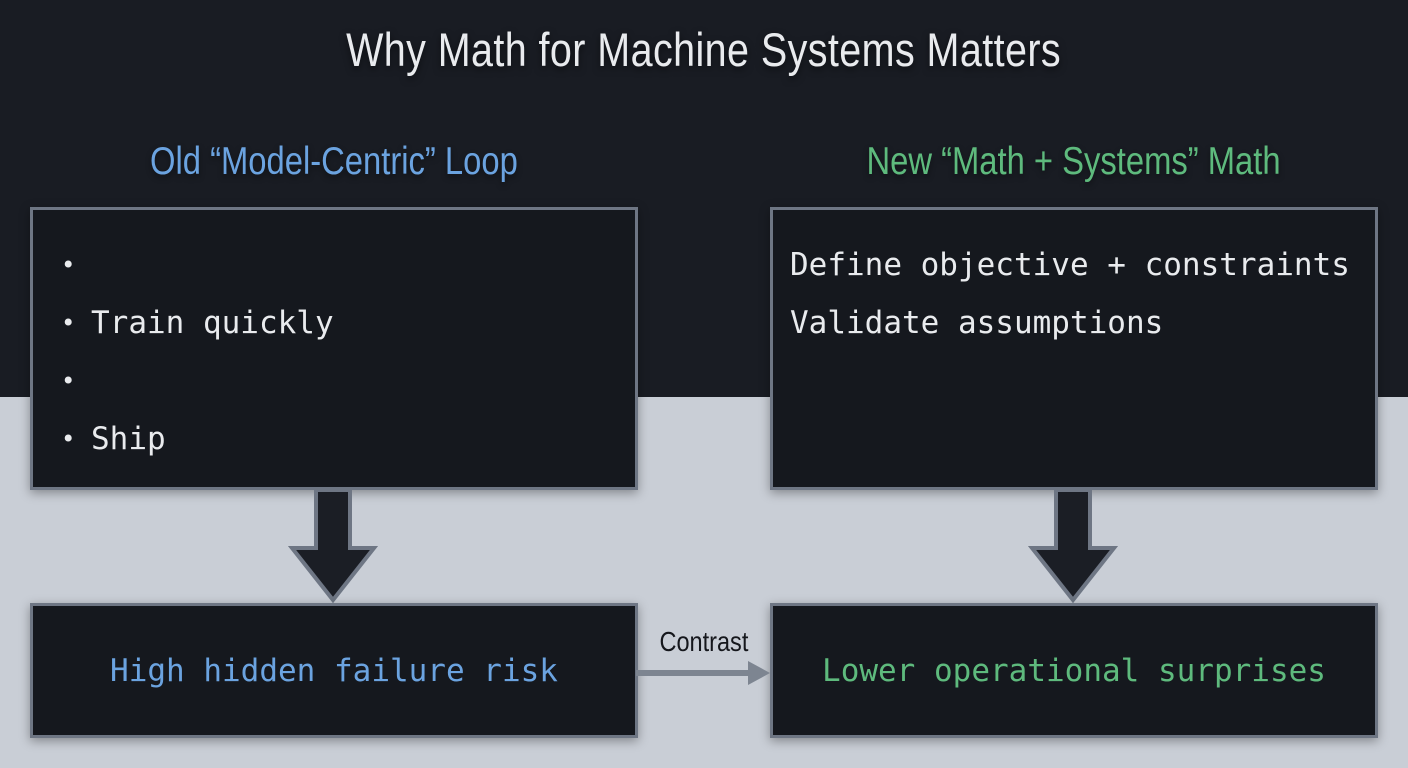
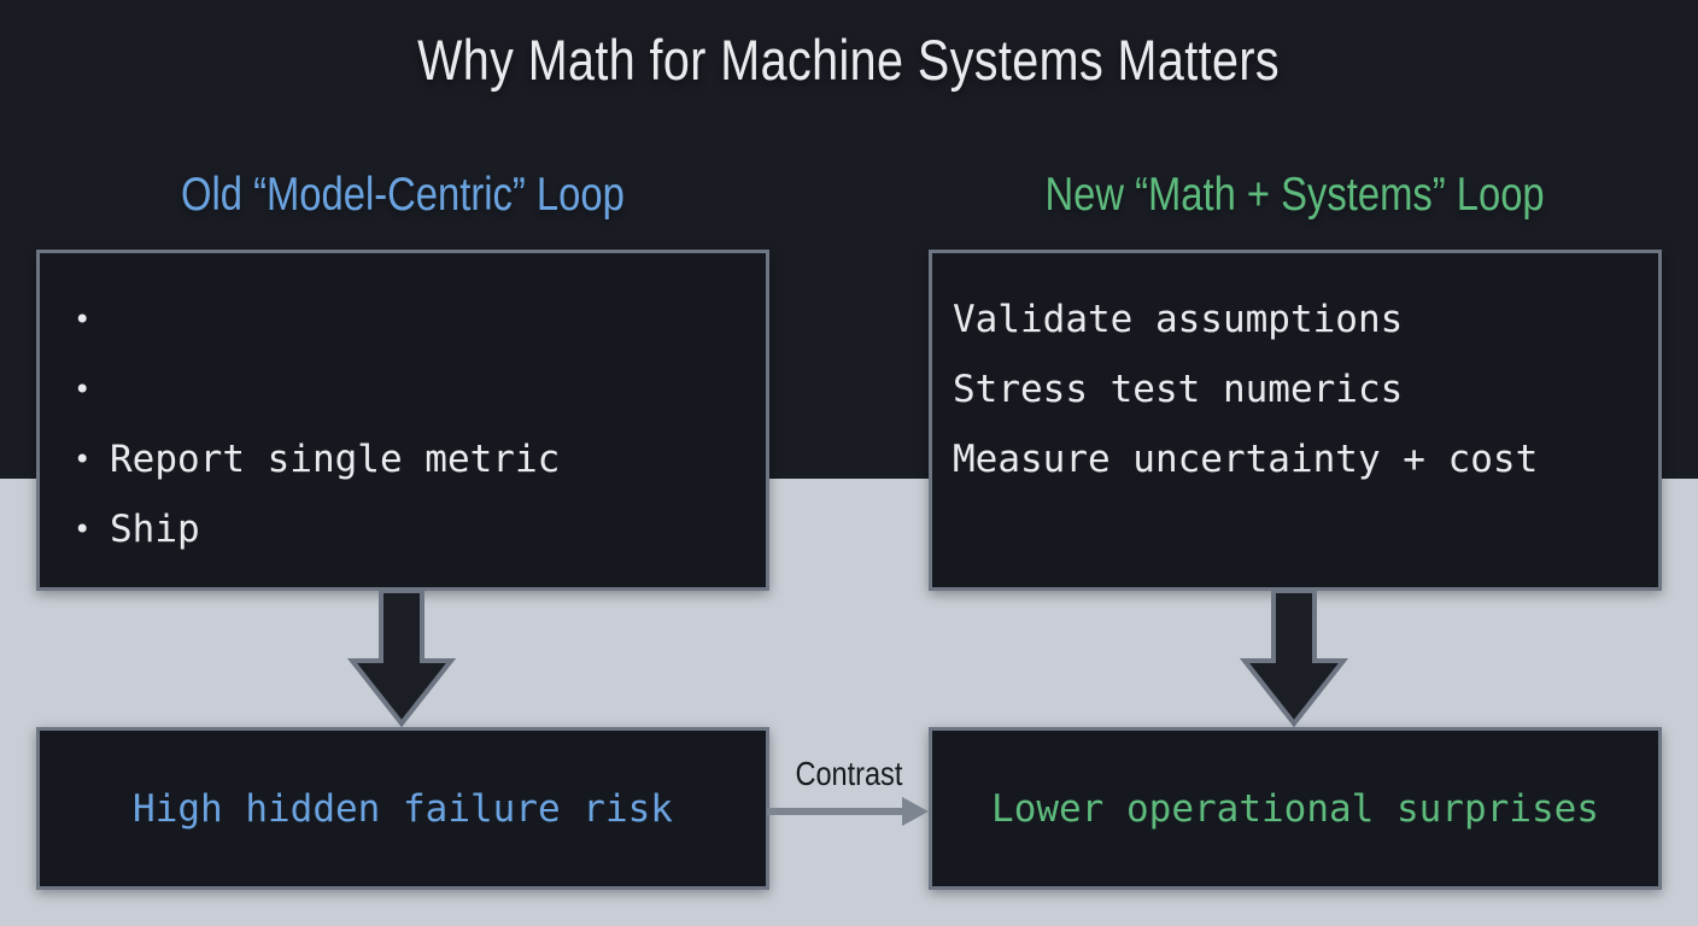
  Why Math for Machine Systems Matters
  Old “Model-Centric” Loop
- New “Math + Systems” Math
+ New “Math + Systems” Loop
  •
  •
- Train quickly
  •
+ Report single metric
  •
  Ship
- Define objective + constraints
  Validate assumptions
+ Stress test numerics
+ Measure uncertainty + cost
  High hidden failure risk
  Lower operational surprises
  Contrast
